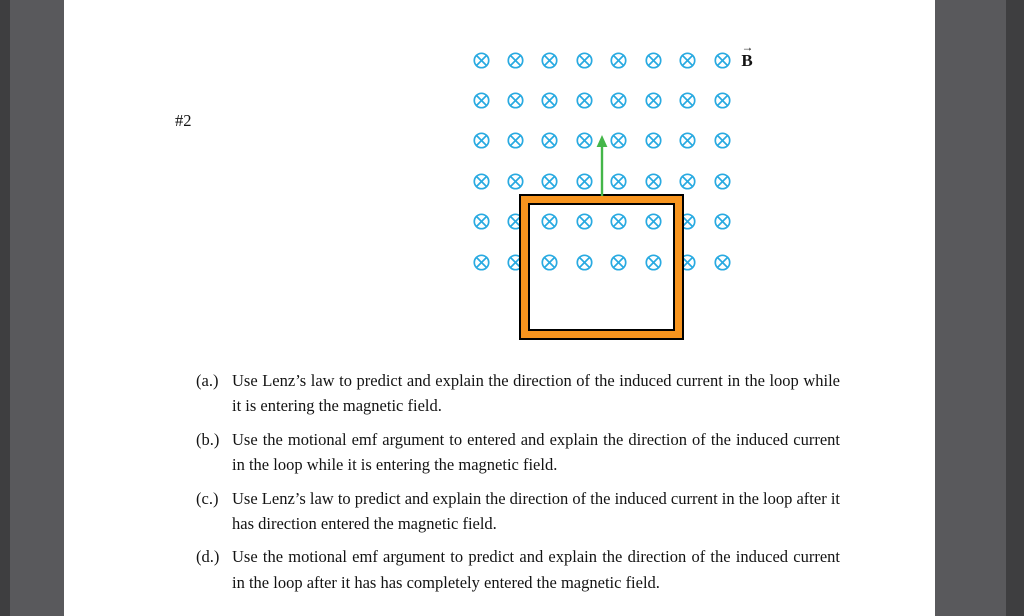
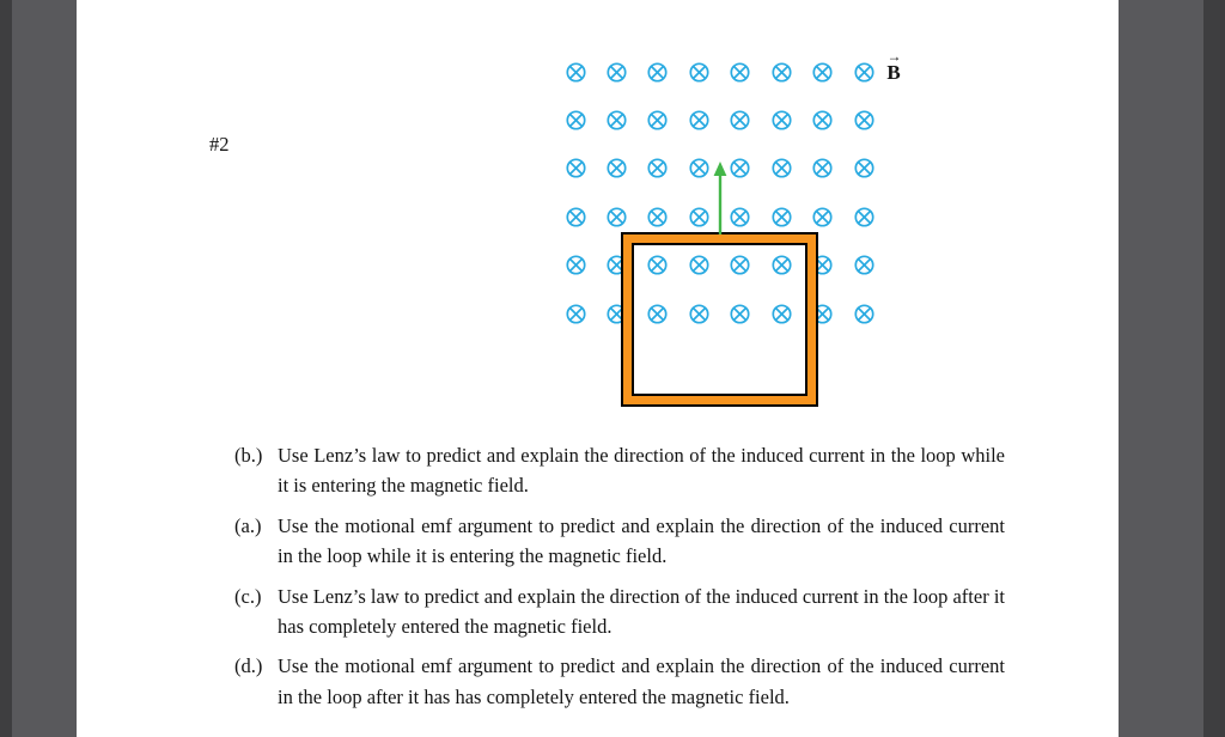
  →
  B
  #2
- (a.)
+ (b.)
  Use Lenz’s law to predict and explain the direction of the induced current in the loop while it is entering the magnetic field.
- (b.)
+ (a.)
- Use the motional emf argument to entered and explain the direction of the induced current in the loop while it is entering the magnetic field.
+ Use the motional emf argument to predict and explain the direction of the induced current in the loop while it is entering the magnetic field.
  (c.)
- Use Lenz’s law to predict and explain the direction of the induced current in the loop after it has direction entered the magnetic field.
+ Use Lenz’s law to predict and explain the direction of the induced current in the loop after it has completely entered the magnetic field.
  (d.)
  Use the motional emf argument to predict and explain the direction of the induced current in the loop after it has has completely entered the magnetic field.
